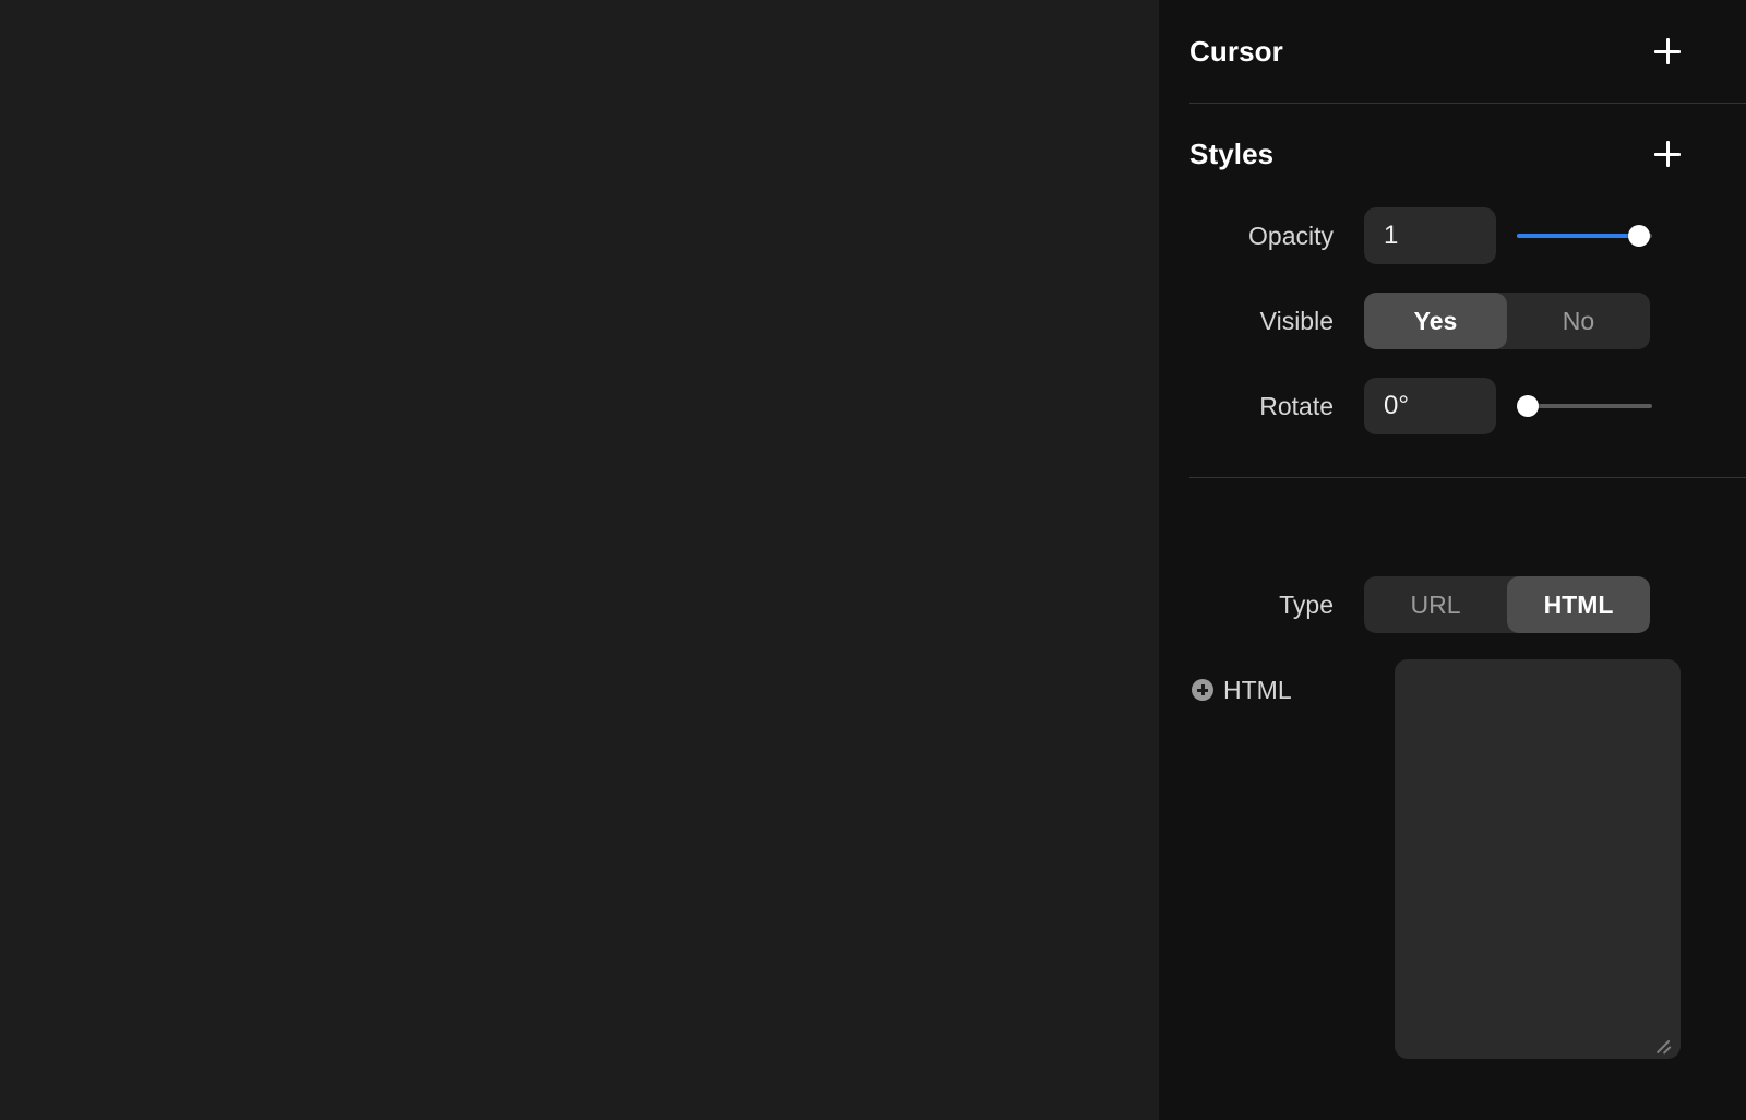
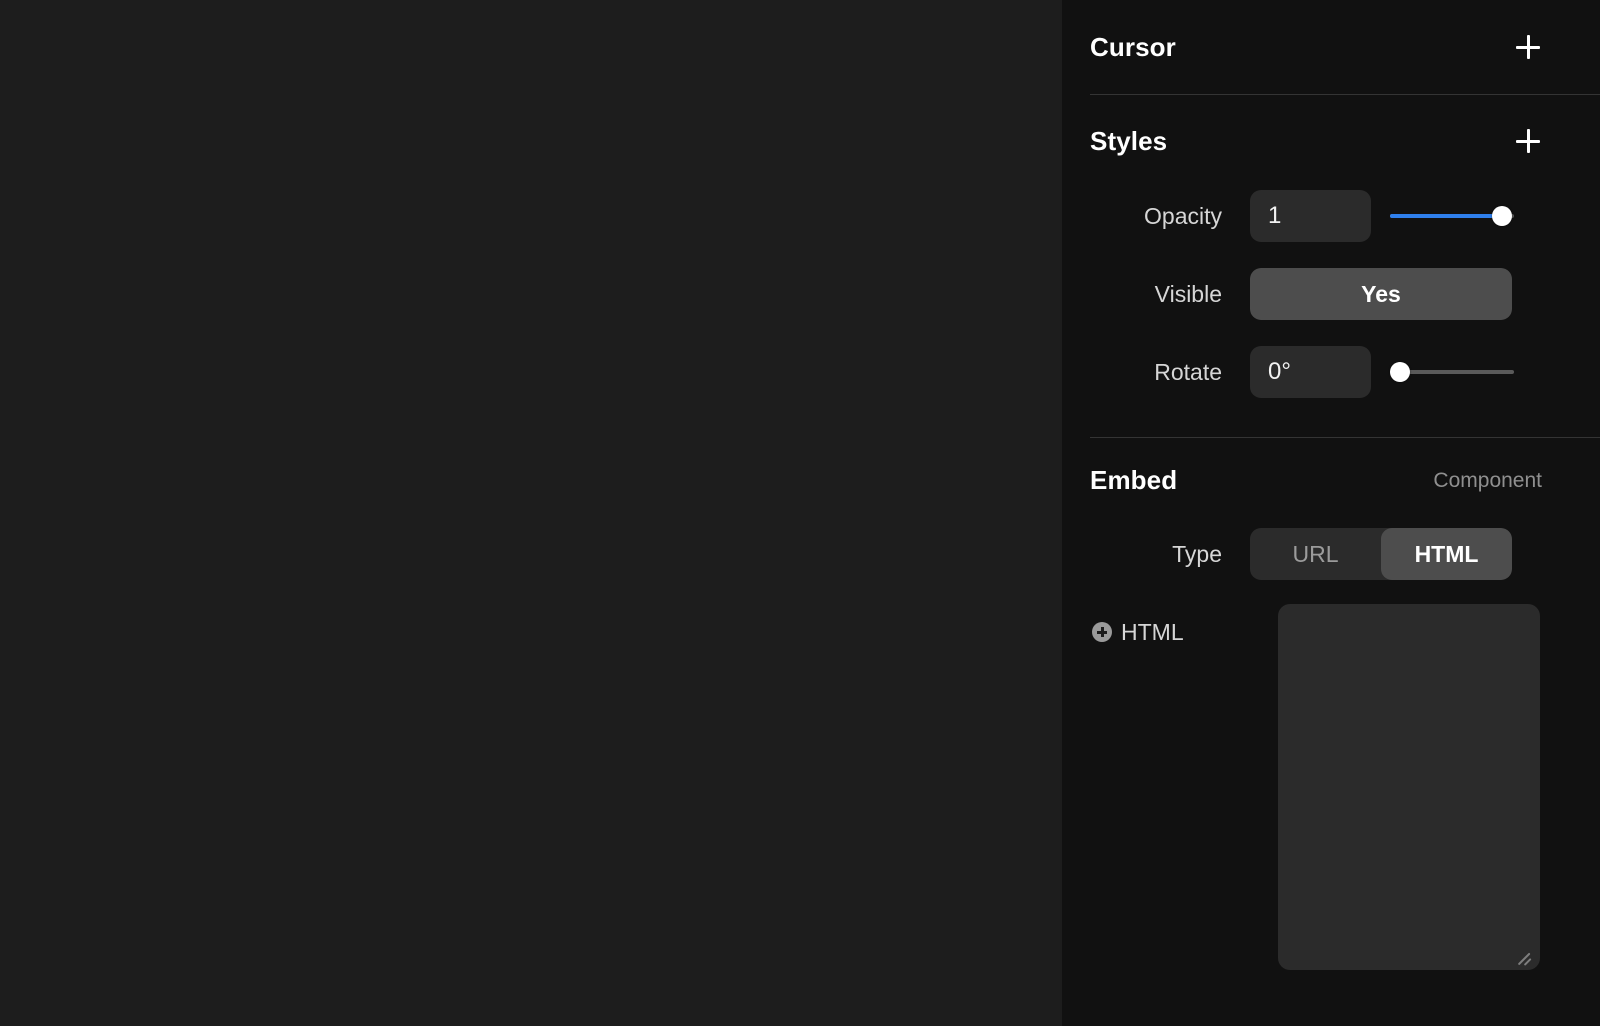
  Cursor
  Styles
  Opacity
  1
  Visible
  Yes
- No
  Rotate
  0°
+ Embed
+ Component
  Type
  URL
  HTML
  HTML
